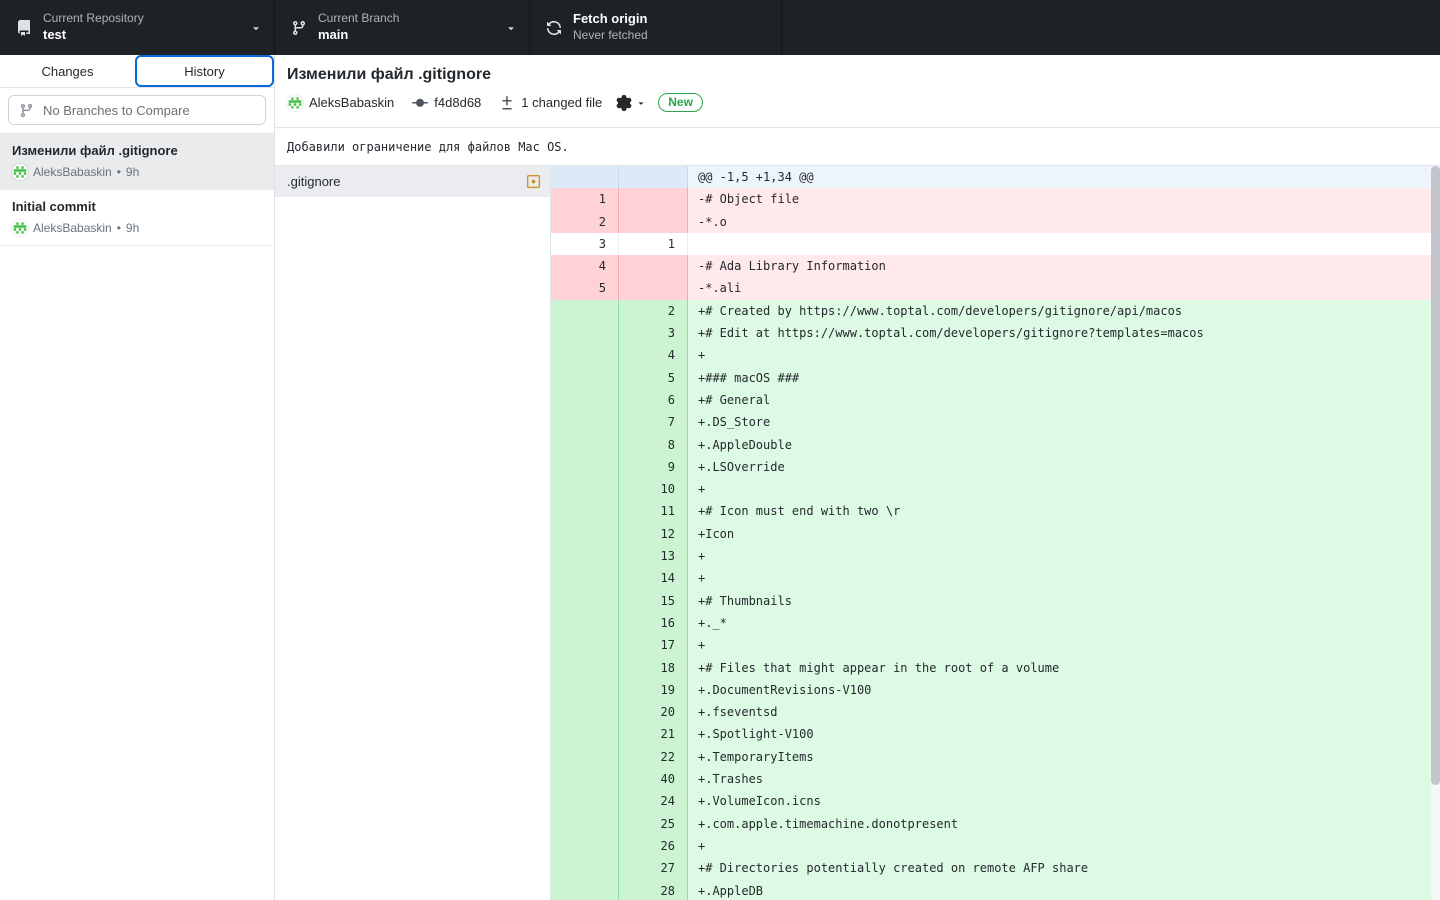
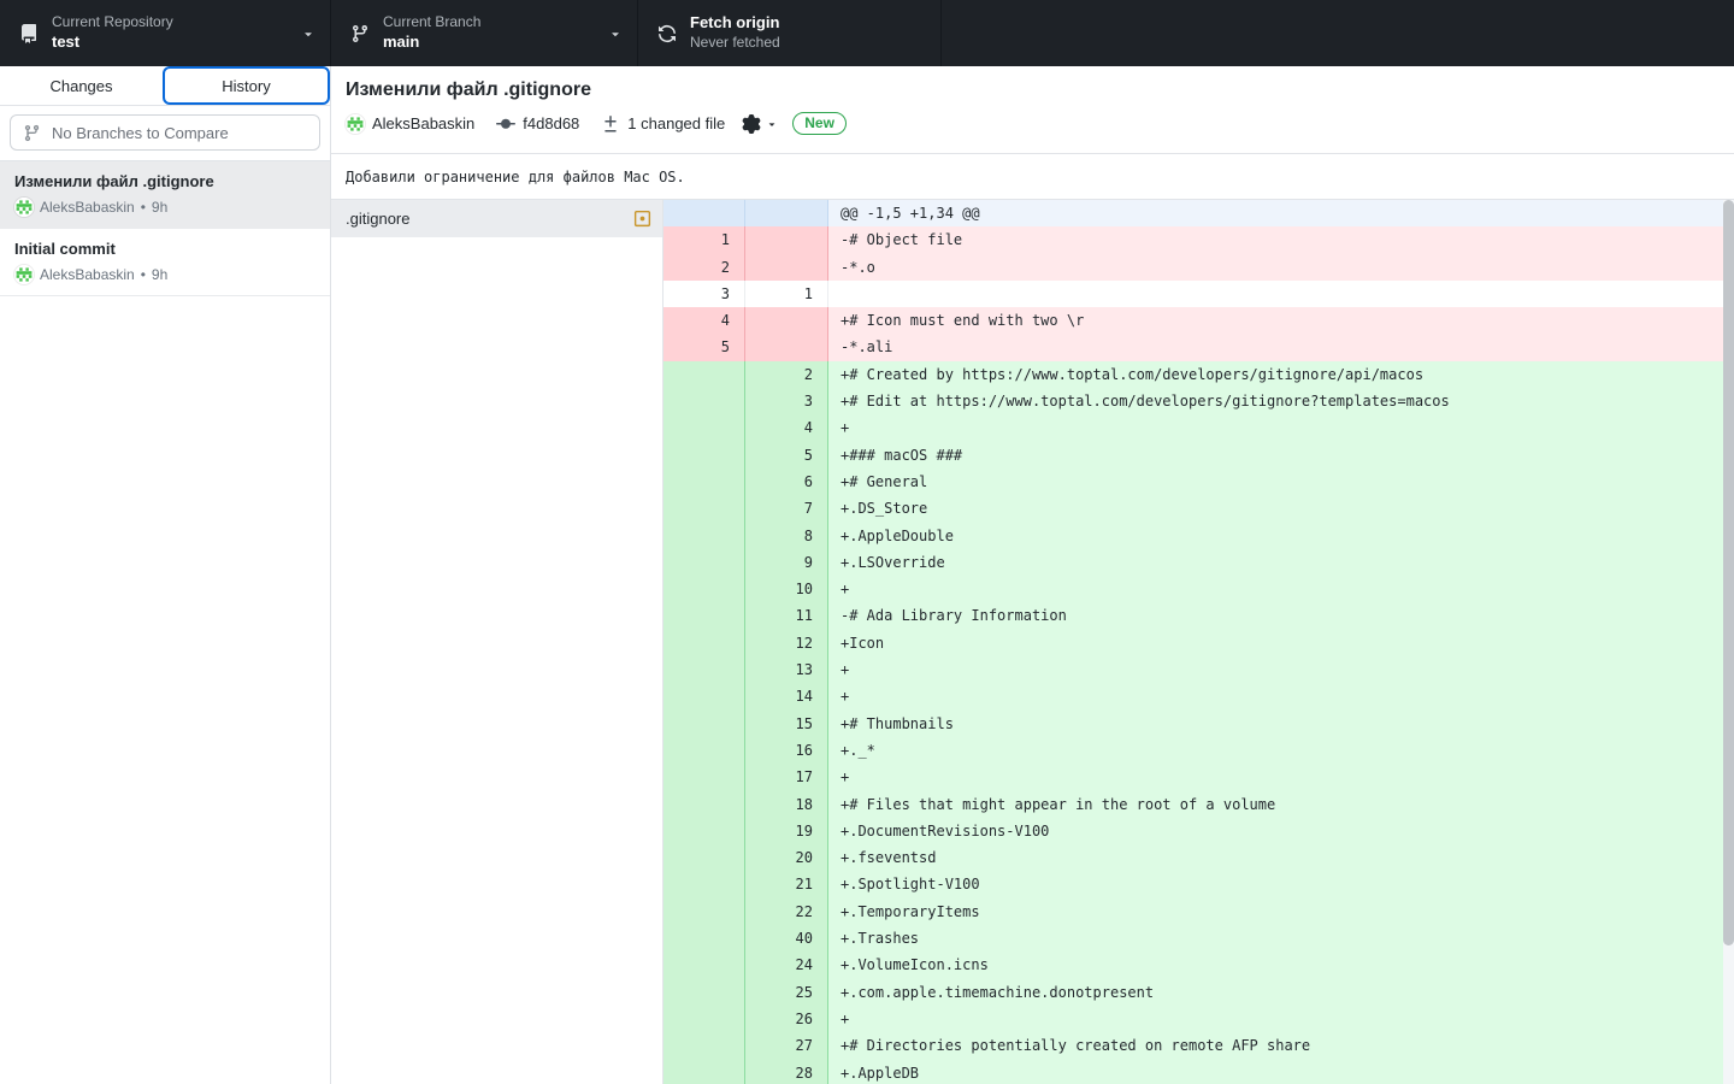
  Current Repository
  test
  Current Branch
  main
  Fetch origin
  Never fetched
  Changes
  History
  No Branches to Compare
  Изменили файл .gitignore
  AleksBabaskin
  •
  9h
  Initial commit
  AleksBabaskin
  •
  9h
  Изменили файл .gitignore
  AleksBabaskin
  f4d8d68
  1 changed file
  New
  Добавили ограничение для файлов Mac OS.
  .gitignore
  @@ -1,5 +1,34 @@
  1
  -# Object file
  2
  -*.o
  3
  1
  4
- -# Ada Library Information
+ +# Icon must end with two \r
  5
  -*.ali
  2
  +# Created by https://www.toptal.com/developers/gitignore/api/macos
  3
  +# Edit at https://www.toptal.com/developers/gitignore?templates=macos
  4
  +
  5
  +### macOS ###
  6
  +# General
  7
  +.DS_Store
  8
  +.AppleDouble
  9
  +.LSOverride
  10
  +
  11
- +# Icon must end with two \r
+ -# Ada Library Information
  12
  +Icon
  13
  +
  14
  +
  15
  +# Thumbnails
  16
  +._*
  17
  +
  18
  +# Files that might appear in the root of a volume
  19
  +.DocumentRevisions-V100
  20
  +.fseventsd
  21
  +.Spotlight-V100
  22
  +.TemporaryItems
  40
  +.Trashes
  24
  +.VolumeIcon.icns
  25
  +.com.apple.timemachine.donotpresent
  26
  +
  27
  +# Directories potentially created on remote AFP share
  28
  +.AppleDB
